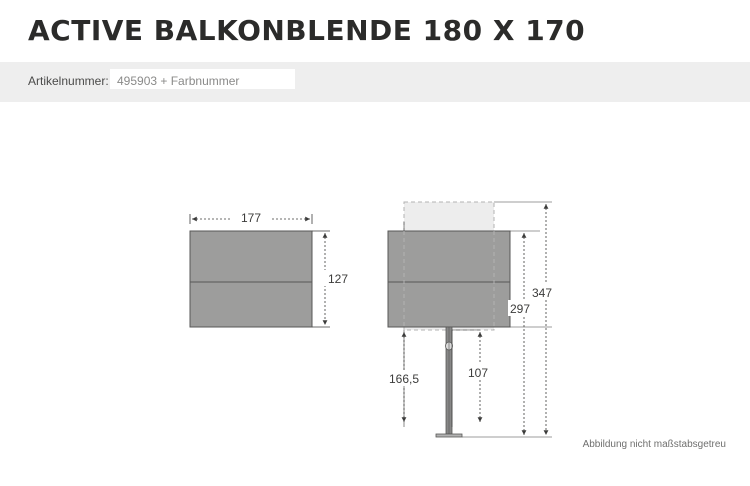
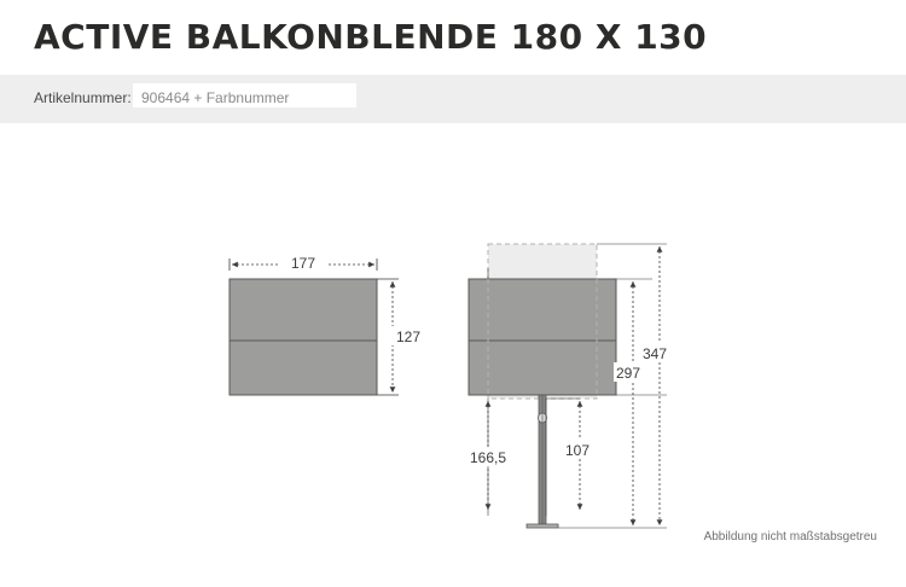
- ACTIVE BALKONBLENDE 180 X 170
+ ACTIVE BALKONBLENDE 180 X 130
  Artikelnummer:
- 495903 + Farbnummer
+ 906464 + Farbnummer
  177
  127
  347
  297
  166,5
  107
  Abbildung nicht maßstabsgetreu
